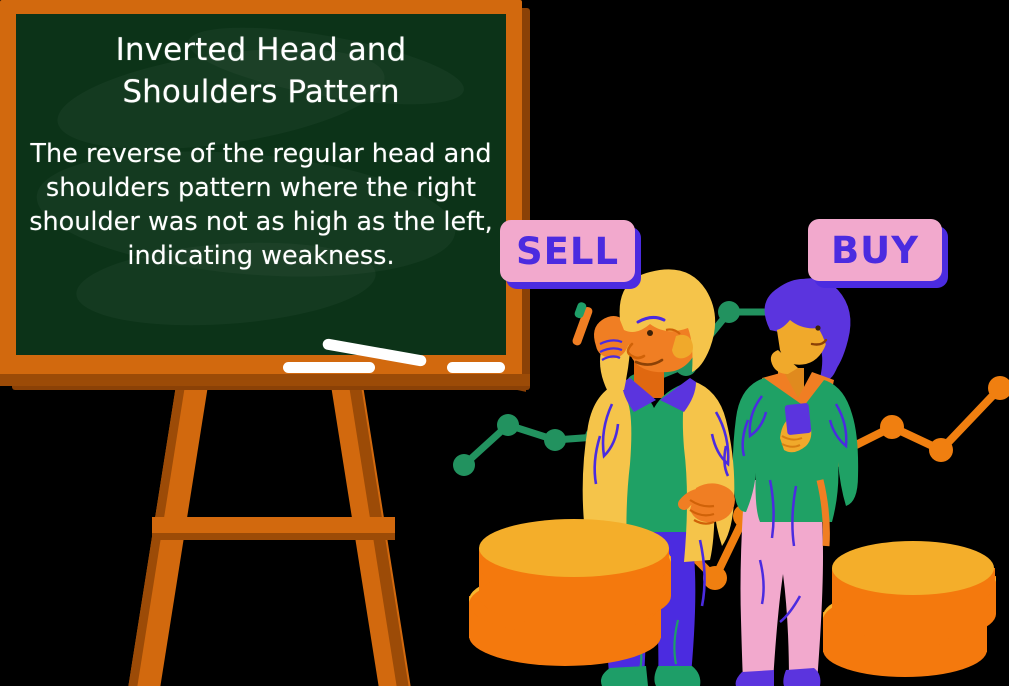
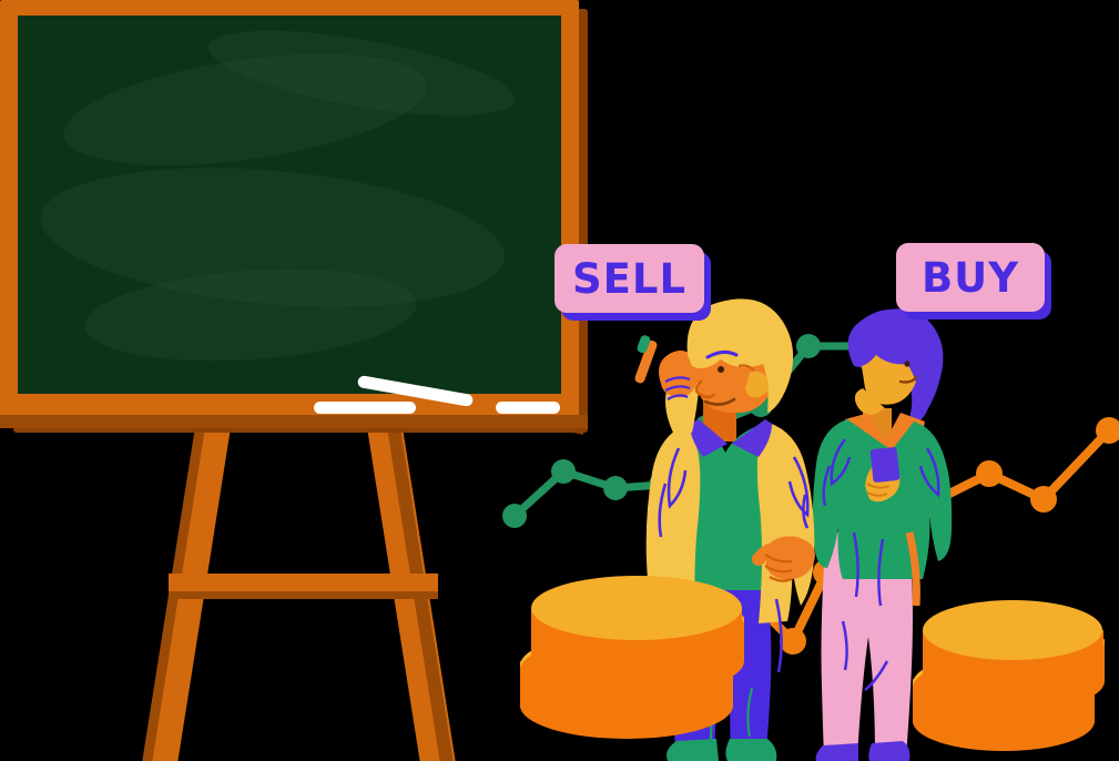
- Inverted Head and
- Shoulders Pattern
- The reverse of the regular head and shoulders pattern where the right shoulder was not as high as the left, indicating weakness.
  SELL
  BUY
